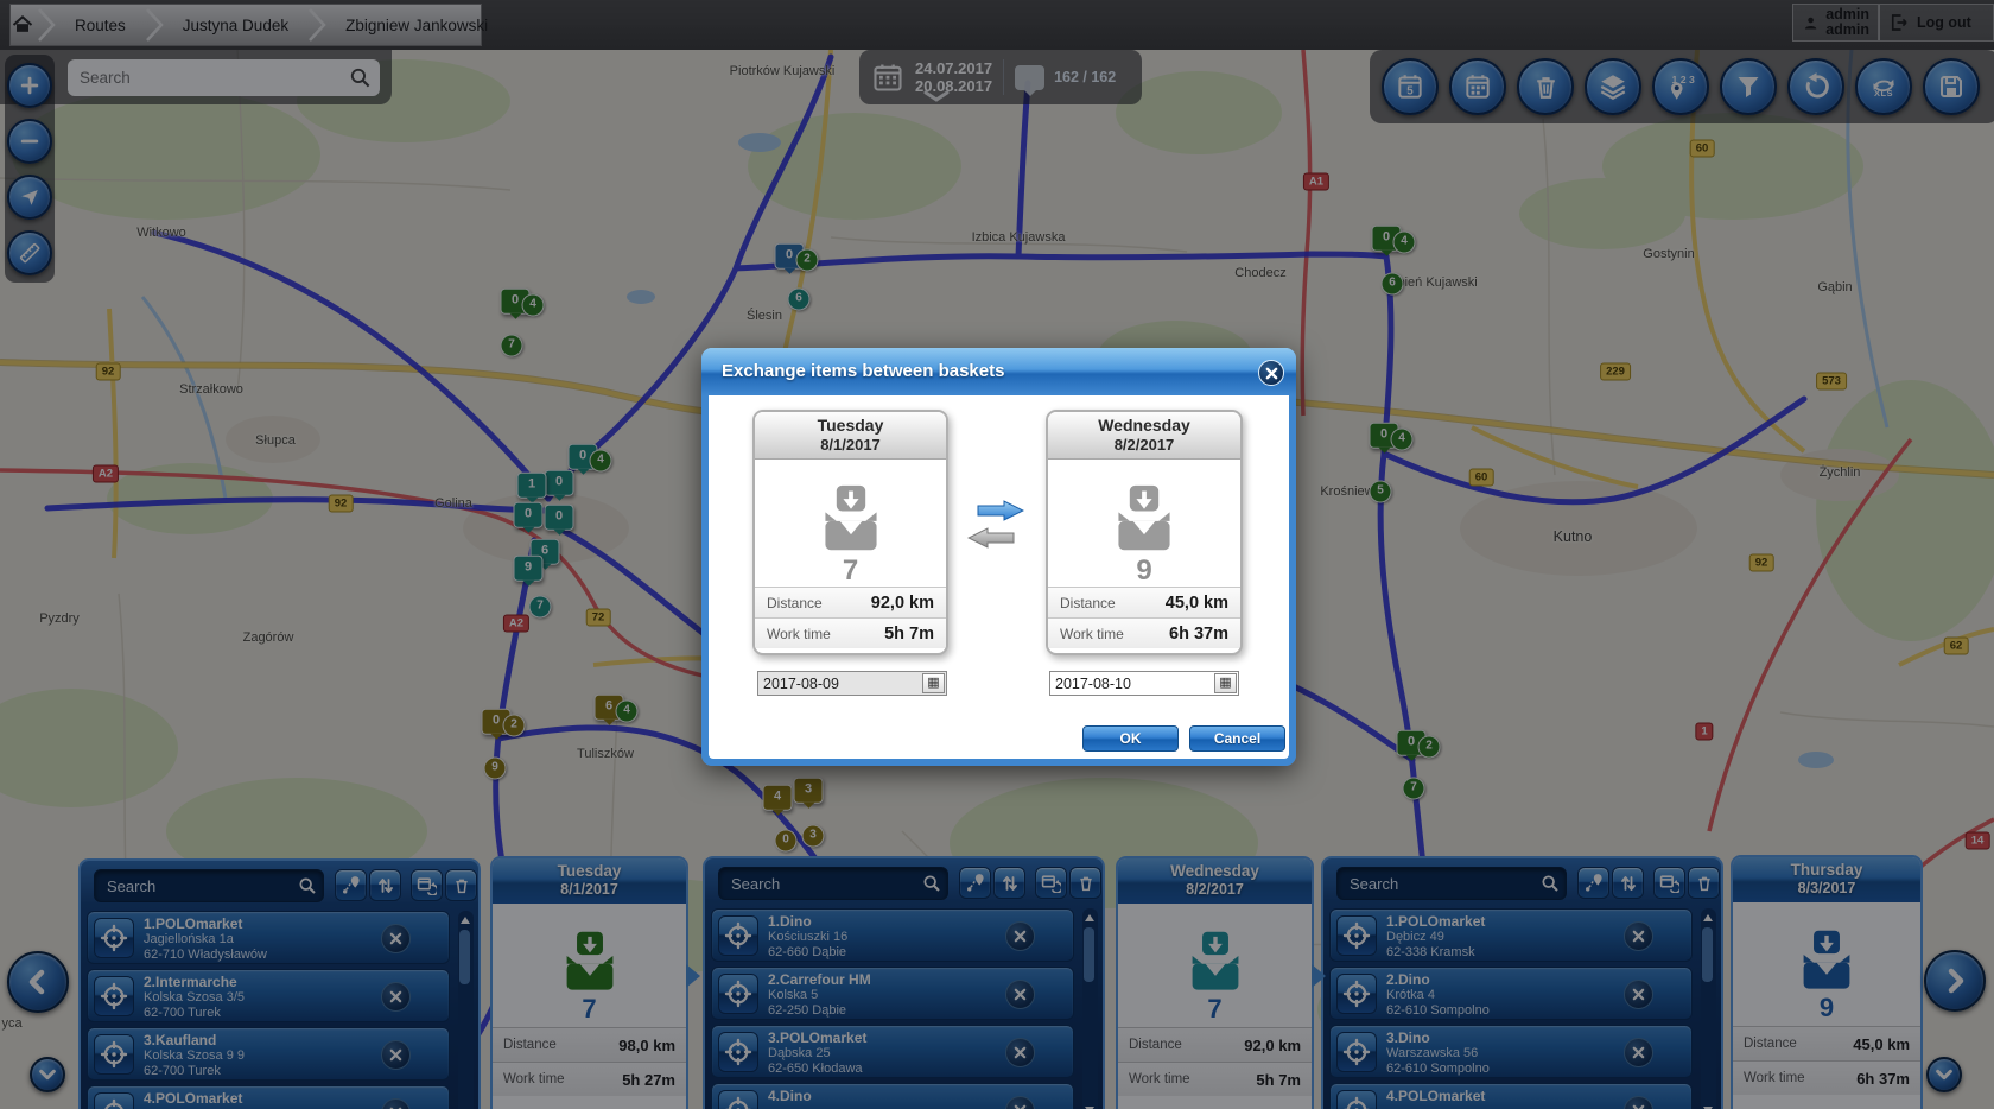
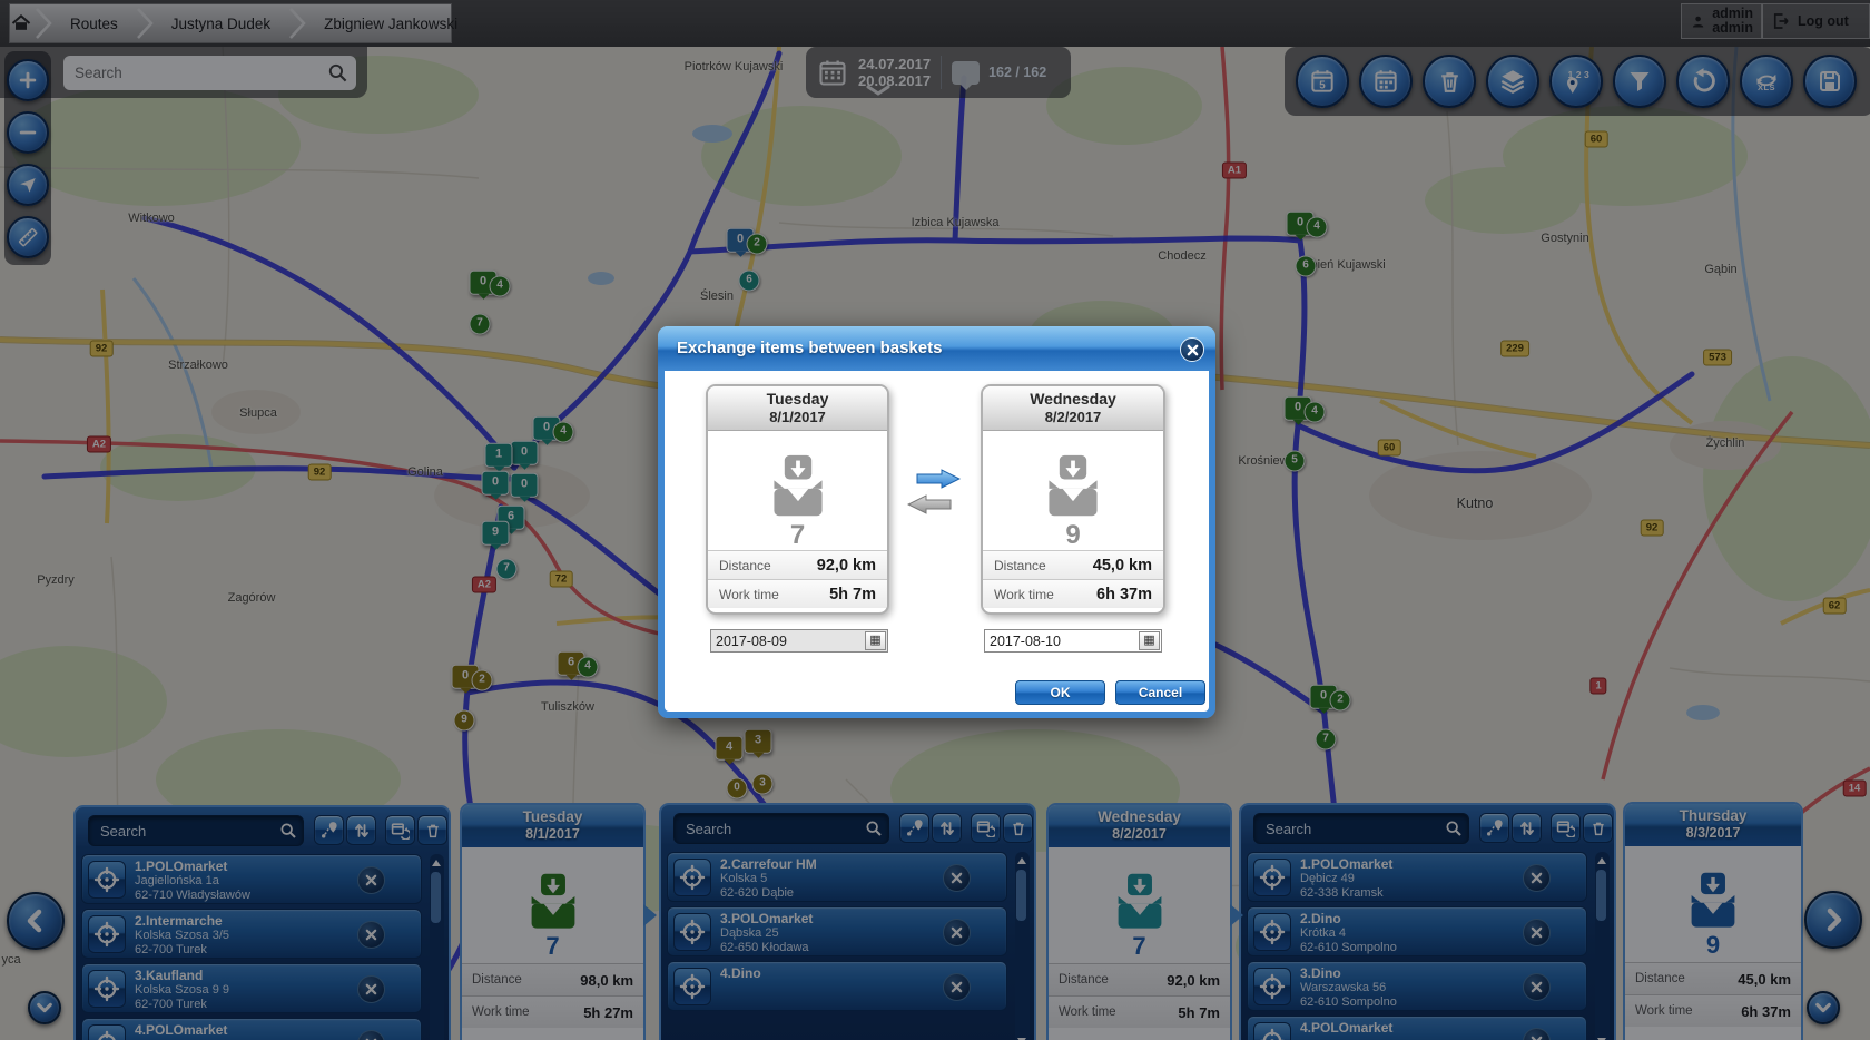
  Piotrków Kujawski
  Izbica Kujawska
  Chodecz
  ień Kujawski
  Gostynin
  Gąbin
  Witkowo
  Strzałkowo
  Słupca
  Golina
  Pyzdry
  Zagórów
  Kutno
  Żychlin
  Tuliszków
  Ślesin
  yca
  92
  92
  92
  A2
  A2
  72
  60
  60
  A1
  1
  229
  62
  14
  573
  0
  4
  7
  0
  2
  6
  0
  4
  0
  1
  0
  0
  6
  9
  7
  0
  4
  6
  0
  4
  5
  0
  2
  7
  0
  2
  9
  6
  4
  4
  3
  0
  3
  Routes
  Justyna Dudek
  Zbigniew Jankowski
  admin
  admin
  Log out
  Search
  24.07.2017
  20.08.2017
  162 / 162
  5
  1 2 3
  XLS
  Search
  1.POLOmarket
  Jagiellońska 1a
  62-710 Władysławów
  2.Intermarche
  Kolska Szosa 3/5
  62-700 Turek
  3.Kaufland
  Kolska Szosa 9 9
  62-700 Turek
  4.POLOmarket
  Tuesday
  8/1/2017
  7
  Distance
  98,0 km
  Work time
  5h 27m
  Search
- 1.Dino
- Kościuszki 16
- 62-660 Dąbie
  2.Carrefour HM
  Kolska 5
- 62-250 Dąbie
+ 62-620 Dąbie
  3.POLOmarket
  Dąbska 25
  62-650 Kłodawa
  4.Dino
  Wednesday
  8/2/2017
  7
  Distance
  92,0 km
  Work time
  5h 7m
  Search
  1.POLOmarket
  Dębicz 49
  62-338 Kramsk
  2.Dino
  Krótka 4
  62-610 Sompolno
  3.Dino
  Warszawska 56
  62-610 Sompolno
  4.POLOmarket
  Thursday
  8/3/2017
  9
  Distance
  45,0 km
  Work time
  6h 37m
  Exchange items between baskets
  Tuesday
  8/1/2017
  7
  Distance
  92,0 km
  Work time
  5h 7m
  Wednesday
  8/2/2017
  9
  Distance
  45,0 km
  Work time
  6h 37m
  2017-08-09
  ▦
  2017-08-10
  ▦
  OK
  Cancel
